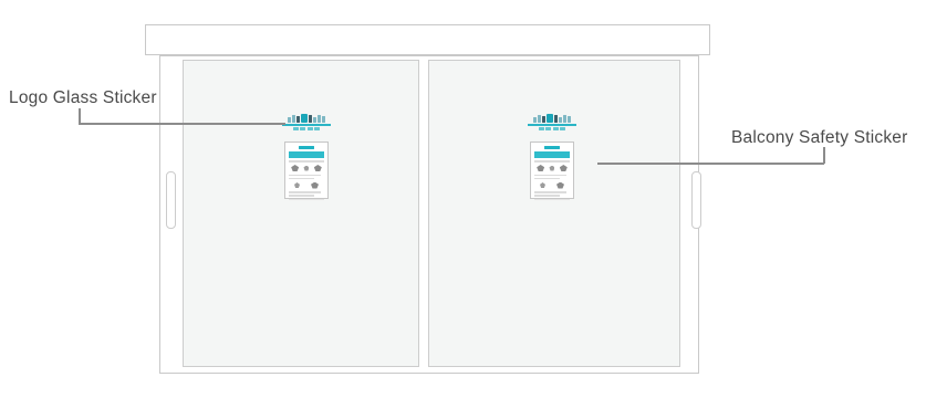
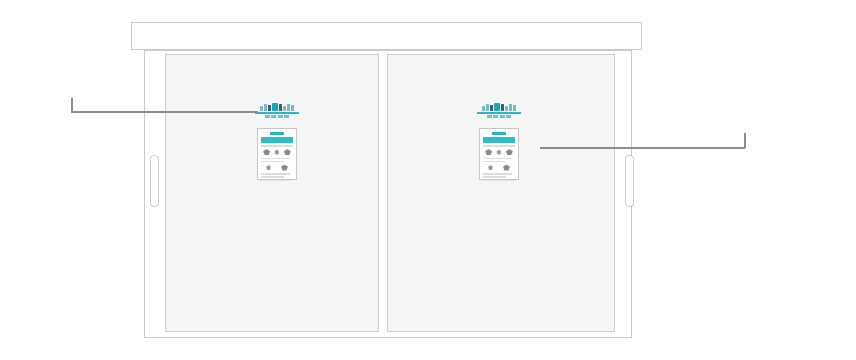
- Logo Glass Sticker
- Balcony Safety Sticker
